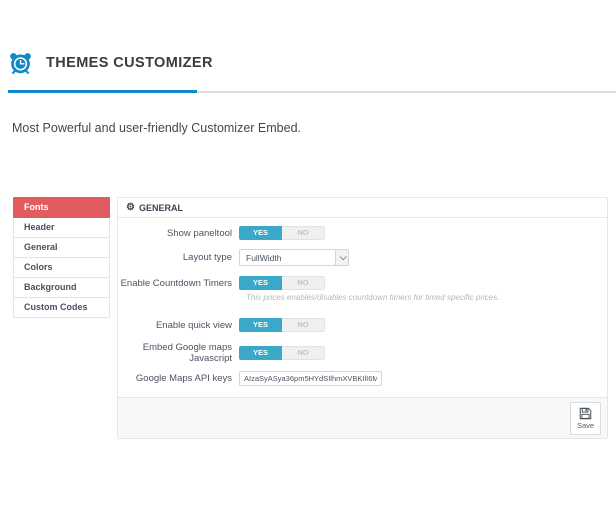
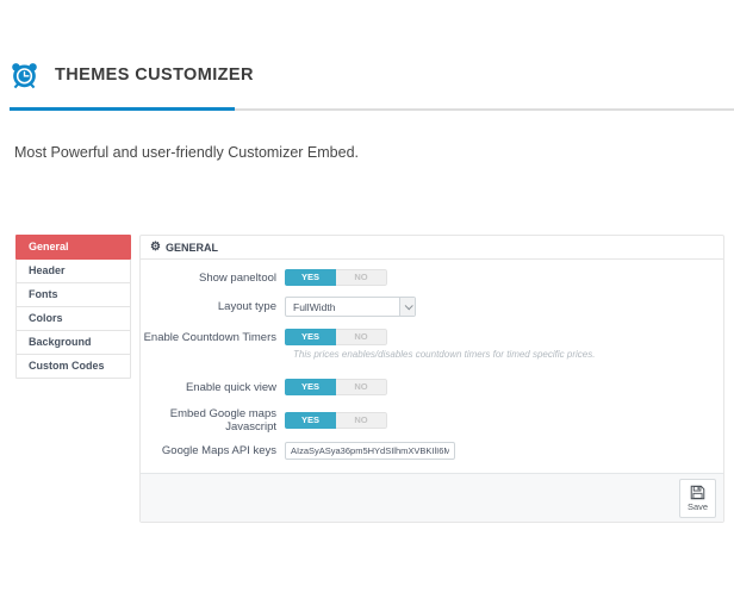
  THEMES CUSTOMIZER
  Most Powerful and user-friendly Customizer Embed.
- Fonts
+ General
  Header
- General
+ Fonts
  Colors
  Background
  Custom Codes
  ⚙
  GENERAL
  Show paneltool
  YES
  NO
  Layout type
  FullWidth
  Enable Countdown Timers
  YES
  NO
  This prices enables/disables countdown timers for timed specific prices.
  Enable quick view
  YES
  NO
  Embed Google maps Javascript
  YES
  NO
  Google Maps API keys
  AIzaSyASya36pm5HYdSIlhmXVBKIlI6M
  Save
